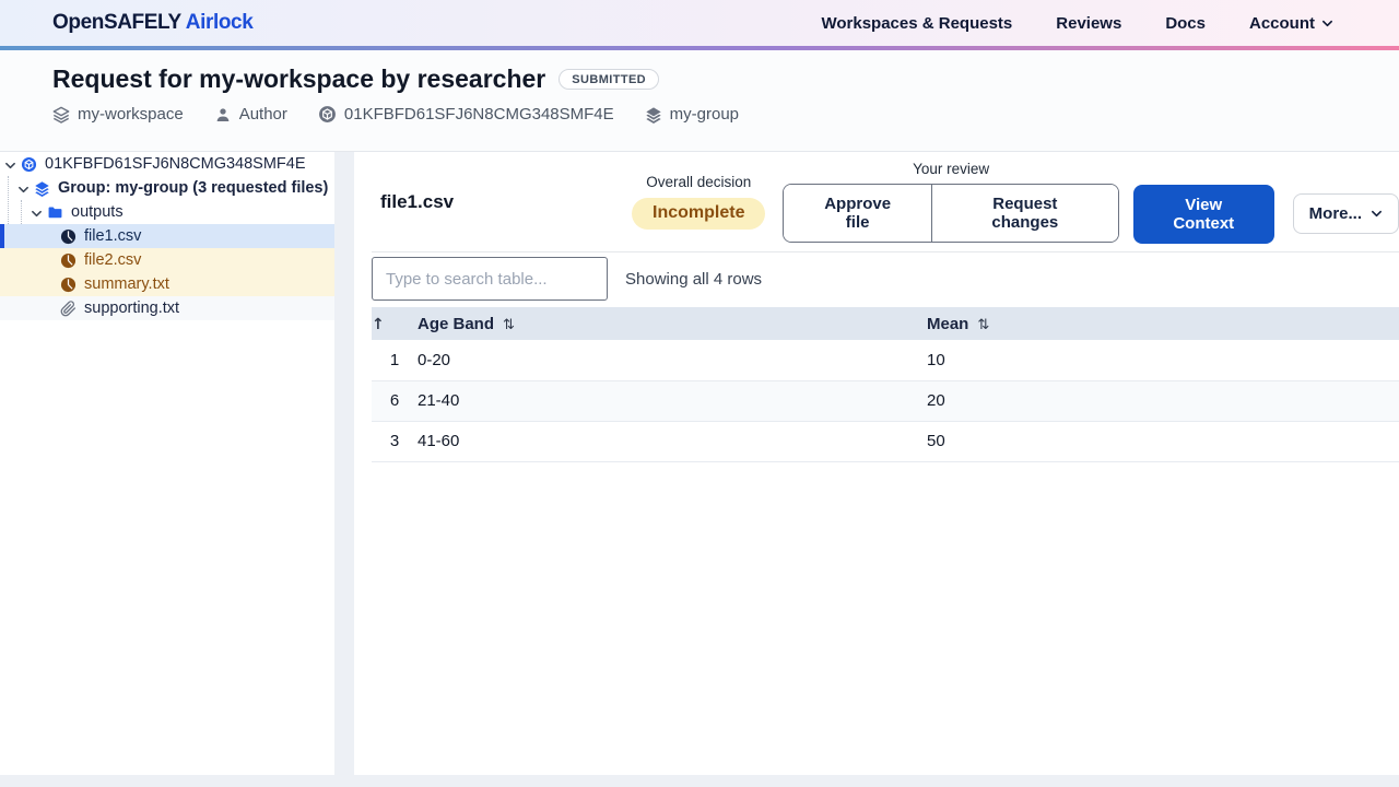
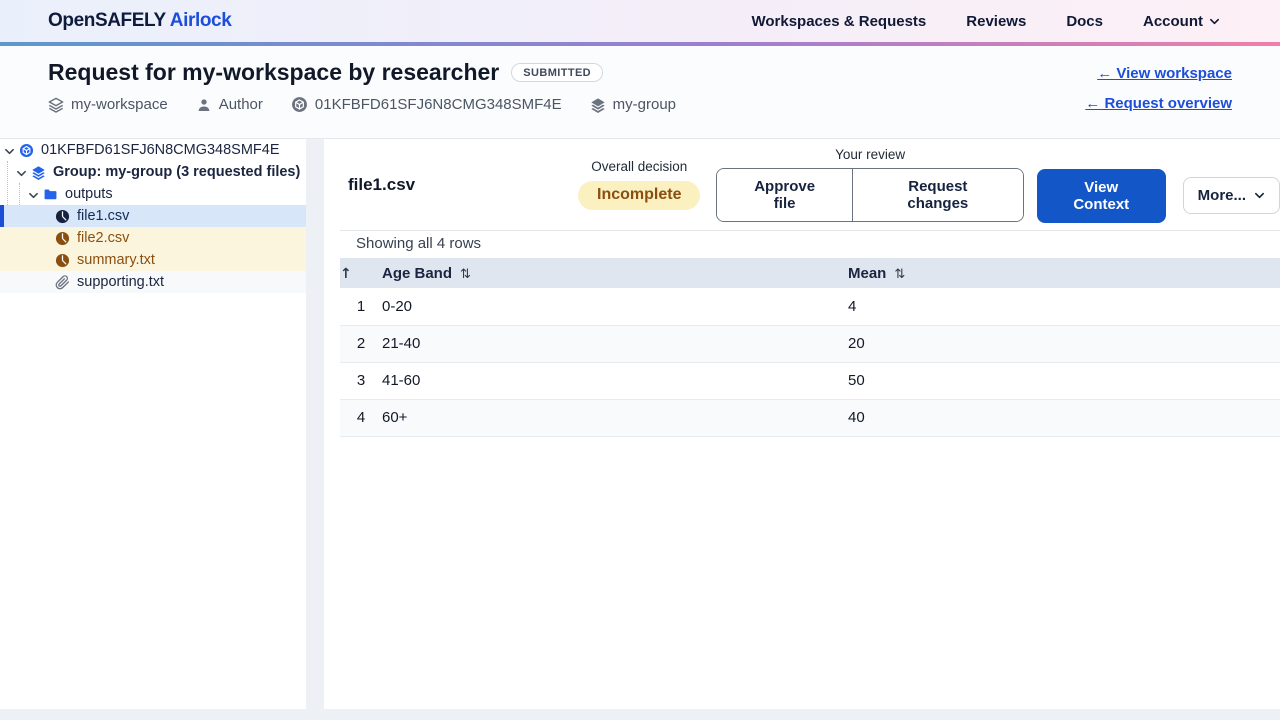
  OpenSAFELY Airlock
  Workspaces & Requests
  Reviews
  Docs
  Account
  Request for my-workspace by researcher
  SUBMITTED
  my-workspace
  Author
  01KFBFD61SFJ6N8CMG348SMF4E
  my-group
+ ← View workspace
+ ← Request overview
  01KFBFD61SFJ6N8CMG348SMF4E
  Group: my-group (3 requested files)
  outputs
  file1.csv
  file2.csv
  summary.txt
  supporting.txt
  file1.csv
  Overall decision
  Incomplete
  Your review
  Approve file
  Request changes
  View Context
  More...
- Type to search table...
  Showing all 4 rows
  ↑	Age Band ⇅	Mean ⇅
- 1	0-20	10
+ 1	0-20	4
- 6	21-40	20
+ 2	21-40	20
  3	41-60	50
+ 4	60+	40
